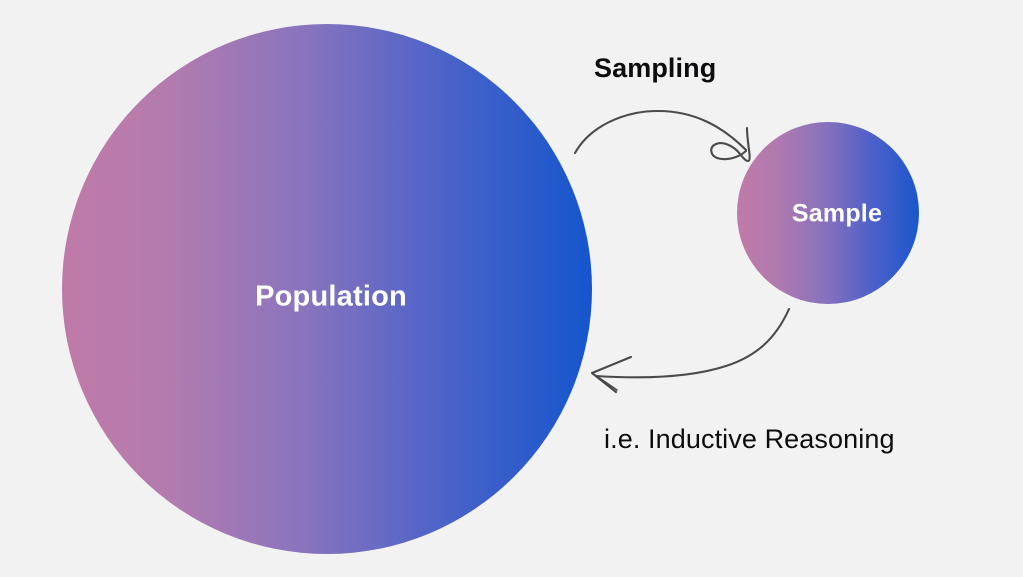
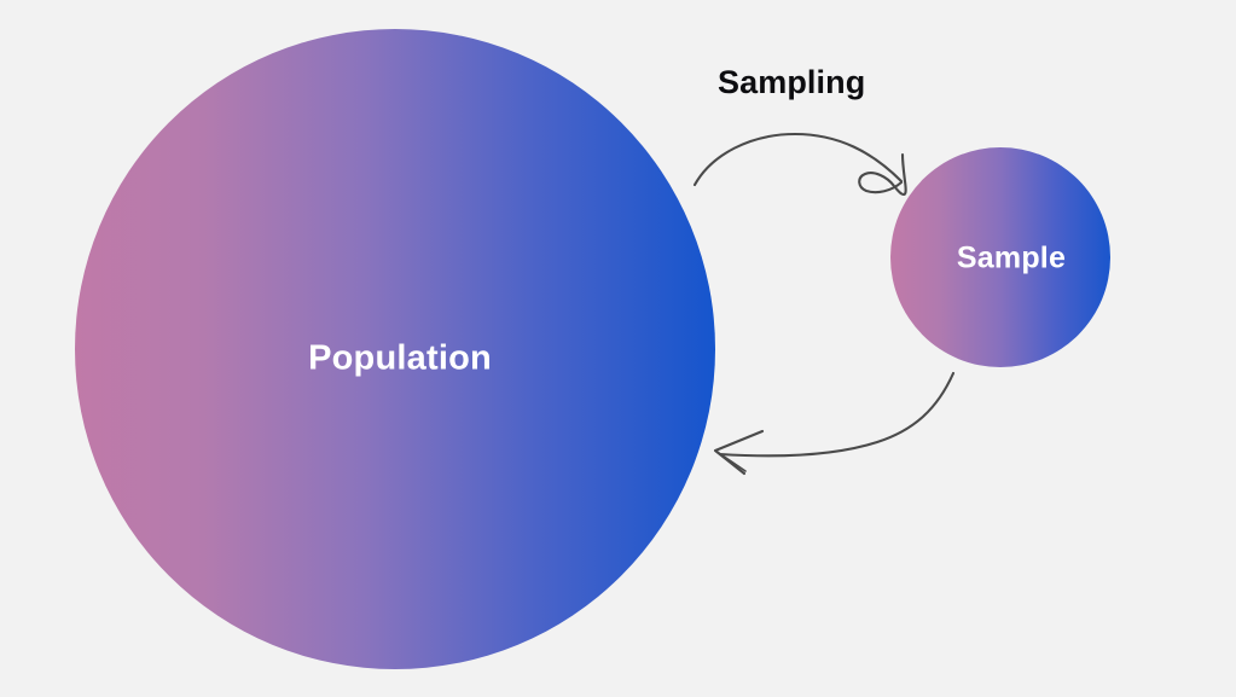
  Population
  Sample
  Sampling
- i.e. Inductive Reasoning
